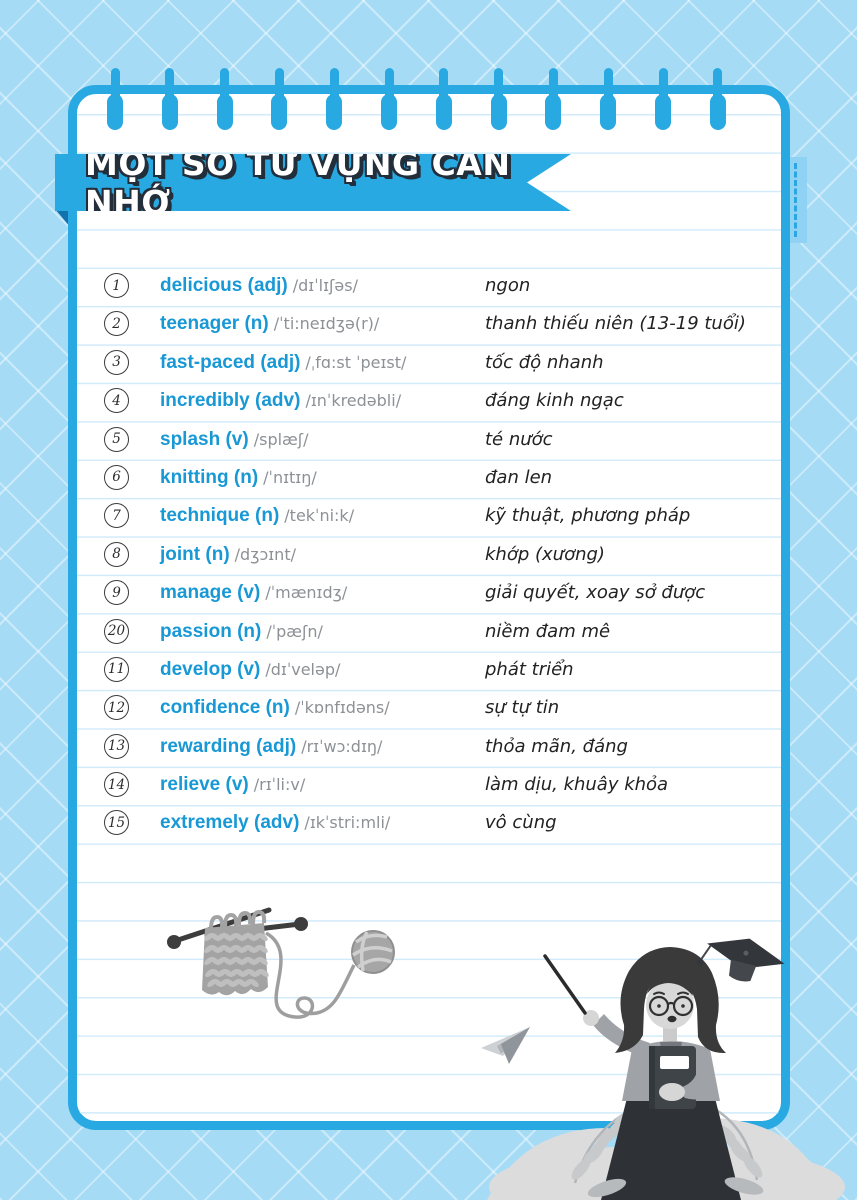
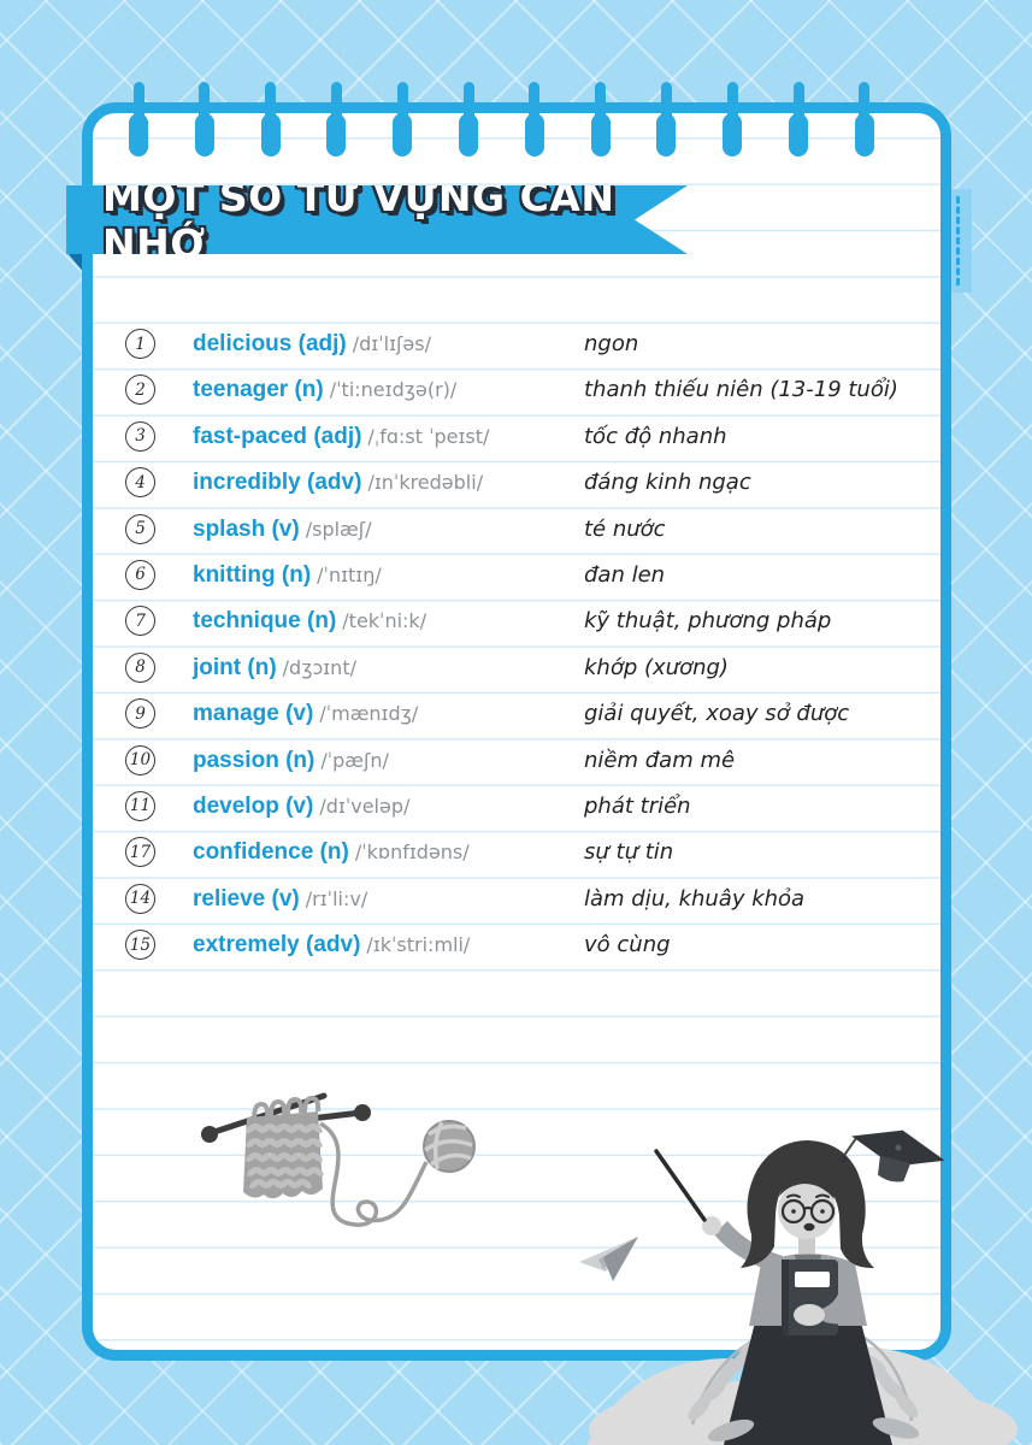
  1
  delicious (adj) /dɪˈlɪʃəs/
  ngon
  2
  teenager (n) /ˈti:neɪdʒə(r)/
  thanh thiếu niên (13-19 tuổi)
  3
  fast-paced (adj) /ˌfɑ:st ˈpeɪst/
  tốc độ nhanh
  4
  incredibly (adv) /ɪnˈkredəbli/
  đáng kinh ngạc
  5
  splash (v) /splæʃ/
  té nước
  6
  knitting (n) /ˈnɪtɪŋ/
  đan len
  7
  technique (n) /tekˈni:k/
  kỹ thuật, phương pháp
  8
  joint (n) /dʒɔɪnt/
  khớp (xương)
  9
  manage (v) /ˈmænɪdʒ/
  giải quyết, xoay sở được
- 20
+ 10
  passion (n) /ˈpæʃn/
  niềm đam mê
  11
  develop (v) /dɪˈveləp/
  phát triển
- 12
+ 17
  confidence (n) /ˈkɒnfɪdəns/
  sự tự tin
- 13
- rewarding (adj) /rɪˈwɔ:dɪŋ/
- thỏa mãn, đáng
  14
  relieve (v) /rɪˈli:v/
  làm dịu, khuây khỏa
  15
  extremely (adv) /ɪkˈstri:mli/
  vô cùng
  MỘT SỐ TỪ VỰNG CẦN NHỚ
